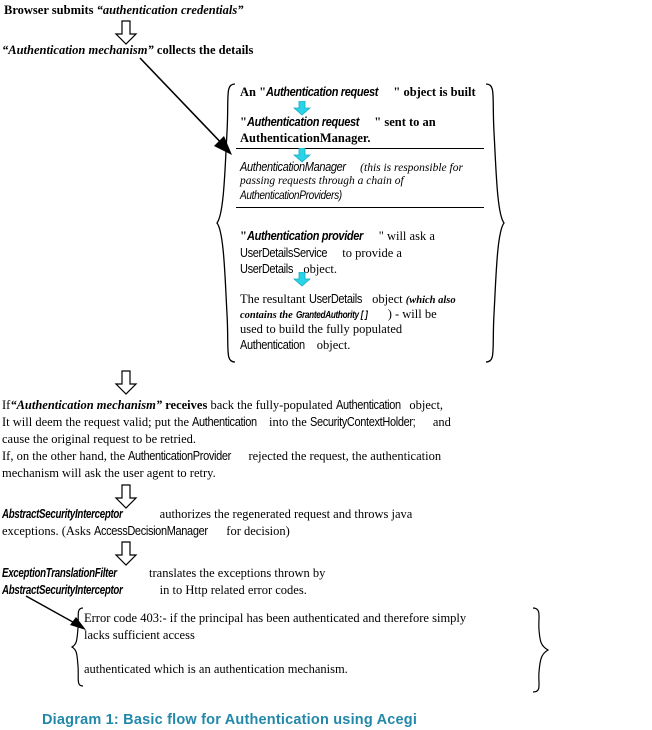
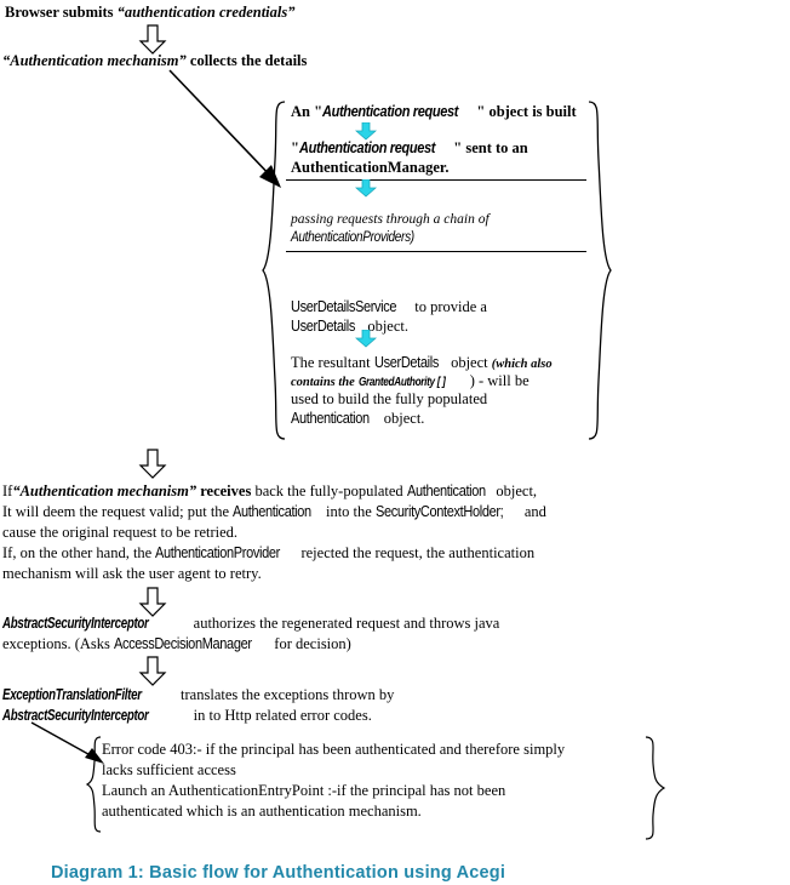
  Browser submits “authentication credentials”
  “Authentication mechanism” collects the details
  An "Authentication request " object is built
  "Authentication request " sent to an
  AuthenticationManager.
- AuthenticationManager (this is responsible for
  passing requests through a chain of
  AuthenticationProviders)
- "Authentication provider " will ask a
  UserDetailsService to provide a
  UserDetails object.
  The resultant UserDetails object (which also
  contains the GrantedAuthority [ ] ) - will be
  used to build the fully populated
  Authentication object.
  If“Authentication mechanism” receives back the fully-populated Authentication object,
  It will deem the request valid; put the Authentication into the SecurityContextHolder; and
  cause the original request to be retried.
  If, on the other hand, the AuthenticationProvider rejected the request, the authentication
  mechanism will ask the user agent to retry.
  AbstractSecurityInterceptor authorizes the regenerated request and throws java
  exceptions. (Asks AccessDecisionManager for decision)
  ExceptionTranslationFilter translates the exceptions thrown by
  AbstractSecurityInterceptor in to Http related error codes.
  Error code 403:- if the principal has been authenticated and therefore simply
  lacks sufficient access
+ Launch an AuthenticationEntryPoint :-if the principal has not been
  authenticated which is an authentication mechanism.
  Diagram 1: Basic flow for Authentication using Acegi
